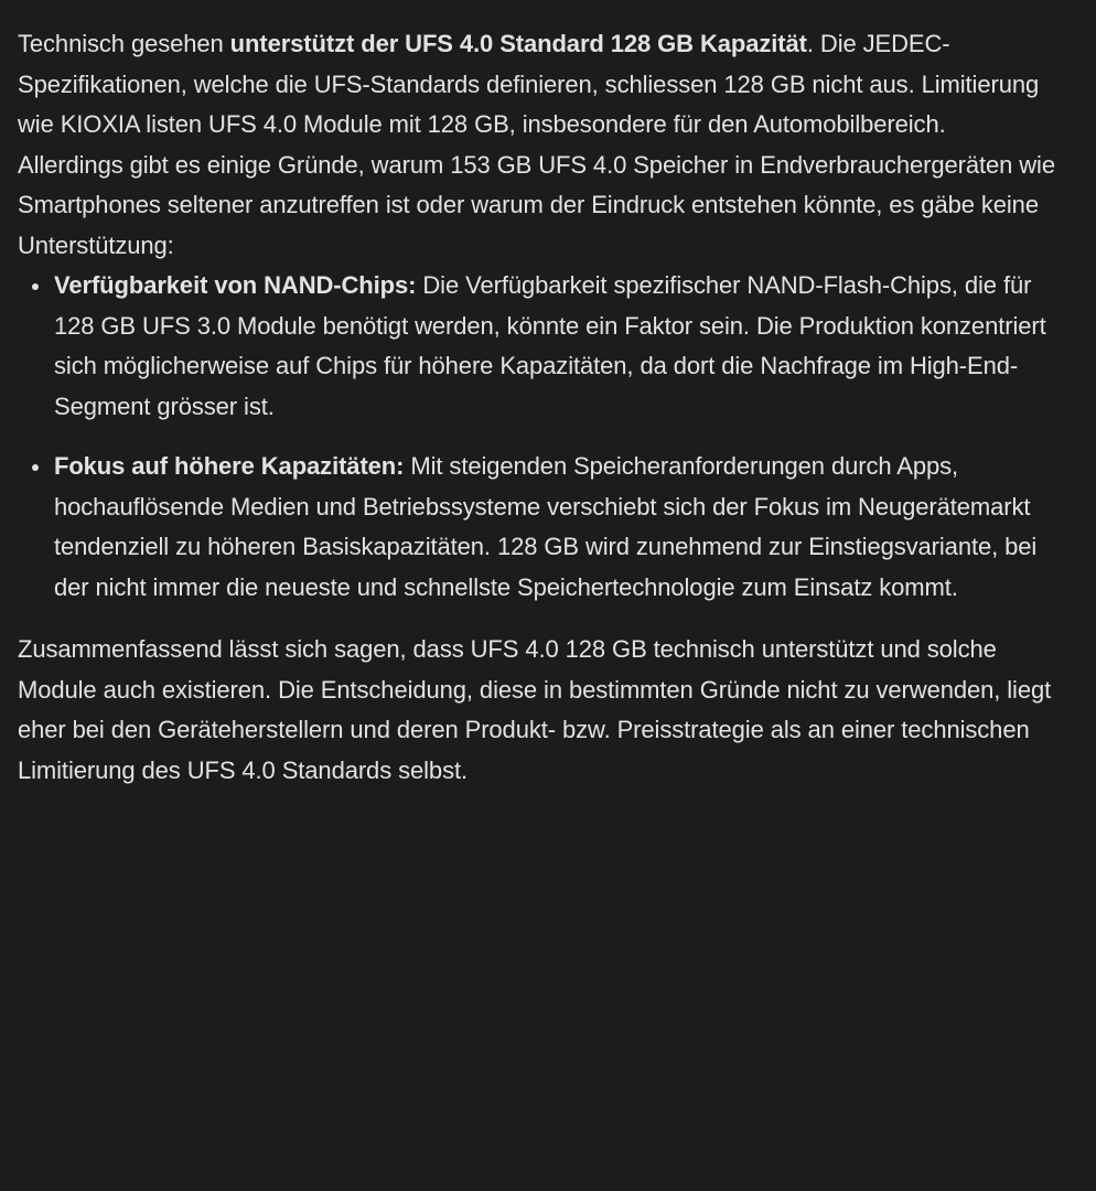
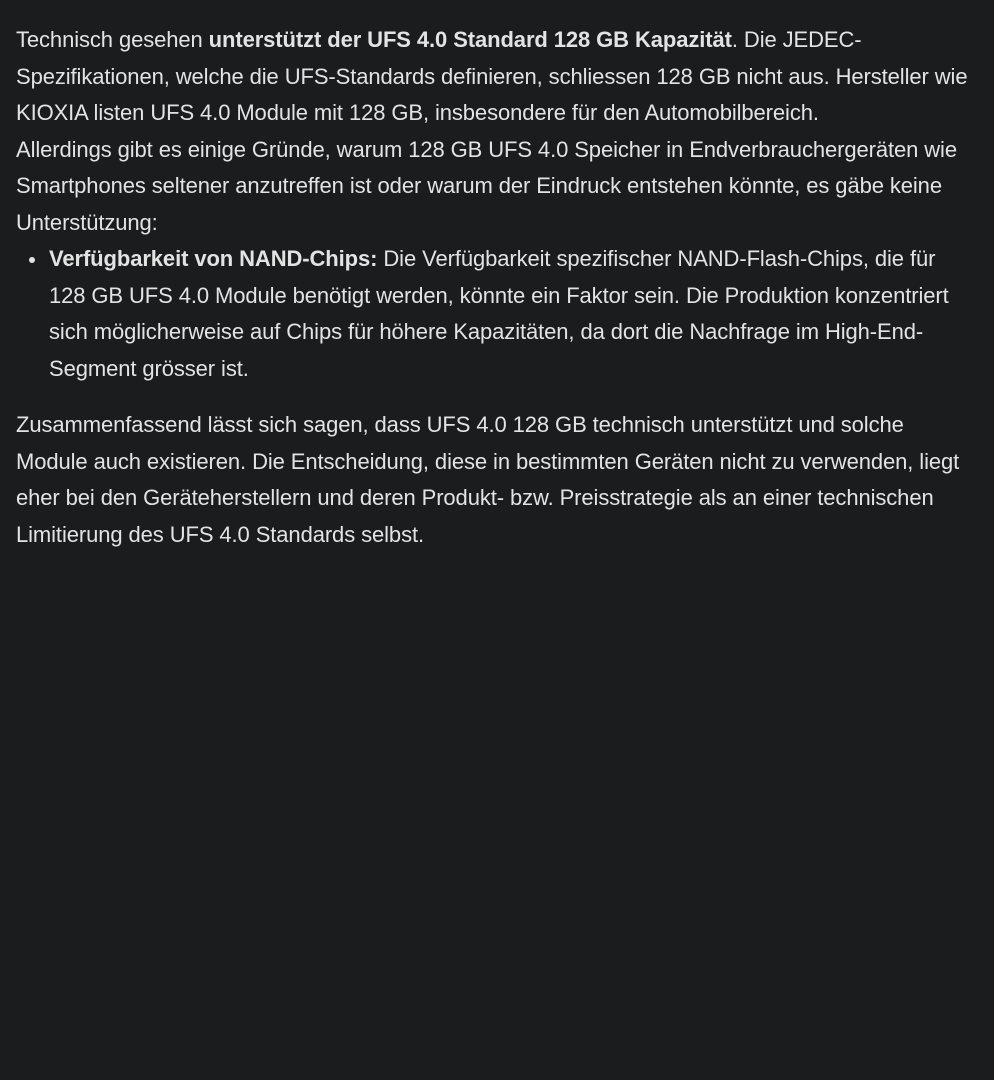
- Technisch gesehen unterstützt der UFS 4.0 Standard 128 GB Kapazität. Die JEDEC-Spezifikationen, welche die UFS-Standards definieren, schliessen 128 GB nicht aus. Limitierung wie KIOXIA listen UFS 4.0 Module mit 128 GB, insbesondere für den Automobilbereich.
+ Technisch gesehen unterstützt der UFS 4.0 Standard 128 GB Kapazität. Die JEDEC-Spezifikationen, welche die UFS-Standards definieren, schliessen 128 GB nicht aus. Hersteller wie KIOXIA listen UFS 4.0 Module mit 128 GB, insbesondere für den Automobilbereich.
- Allerdings gibt es einige Gründe, warum 153 GB UFS 4.0 Speicher in Endverbrauchergeräten wie Smartphones seltener anzutreffen ist oder warum der Eindruck entstehen könnte, es gäbe keine Unterstützung:
+ Allerdings gibt es einige Gründe, warum 128 GB UFS 4.0 Speicher in Endverbrauchergeräten wie Smartphones seltener anzutreffen ist oder warum der Eindruck entstehen könnte, es gäbe keine Unterstützung:
- Verfügbarkeit von NAND-Chips: Die Verfügbarkeit spezifischer NAND-Flash-Chips, die für 128 GB UFS 3.0 Module benötigt werden, könnte ein Faktor sein. Die Produktion konzentriert sich möglicherweise auf Chips für höhere Kapazitäten, da dort die Nachfrage im High-End-Segment grösser ist.
+ Verfügbarkeit von NAND-Chips: Die Verfügbarkeit spezifischer NAND-Flash-Chips, die für 128 GB UFS 4.0 Module benötigt werden, könnte ein Faktor sein. Die Produktion konzentriert sich möglicherweise auf Chips für höhere Kapazitäten, da dort die Nachfrage im High-End-Segment grösser ist.
- Fokus auf höhere Kapazitäten: Mit steigenden Speicheranforderungen durch Apps, hochauflösende Medien und Betriebssysteme verschiebt sich der Fokus im Neugerätemarkt tendenziell zu höheren Basiskapazitäten. 128 GB wird zunehmend zur Einstiegsvariante, bei der nicht immer die neueste und schnellste Speichertechnologie zum Einsatz kommt.
- Zusammenfassend lässt sich sagen, dass UFS 4.0 128 GB technisch unterstützt und solche Module auch existieren. Die Entscheidung, diese in bestimmten Gründe nicht zu verwenden, liegt eher bei den Geräteherstellern und deren Produkt- bzw. Preisstrategie als an einer technischen Limitierung des UFS 4.0 Standards selbst.
+ Zusammenfassend lässt sich sagen, dass UFS 4.0 128 GB technisch unterstützt und solche Module auch existieren. Die Entscheidung, diese in bestimmten Geräten nicht zu verwenden, liegt eher bei den Geräteherstellern und deren Produkt- bzw. Preisstrategie als an einer technischen Limitierung des UFS 4.0 Standards selbst.
